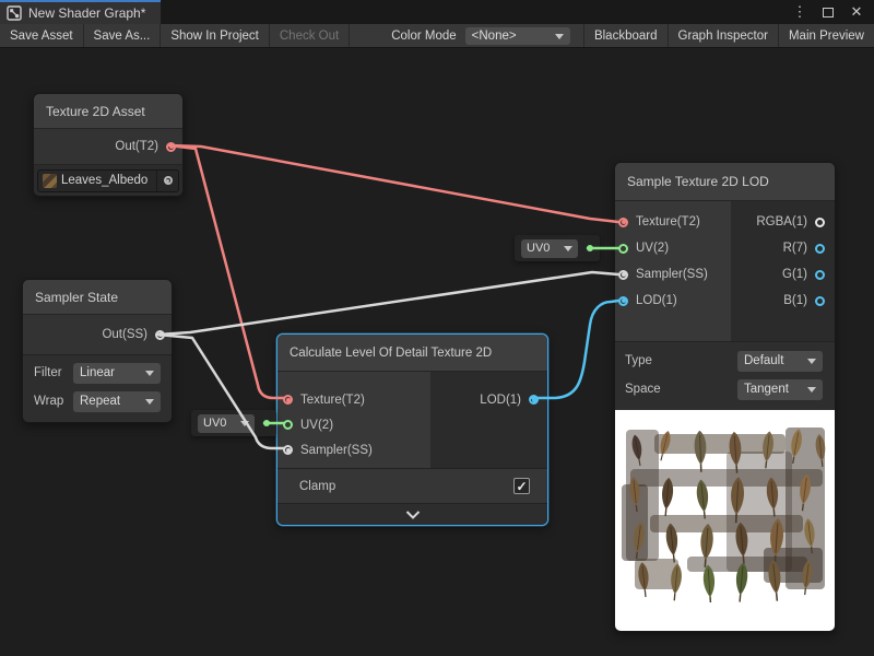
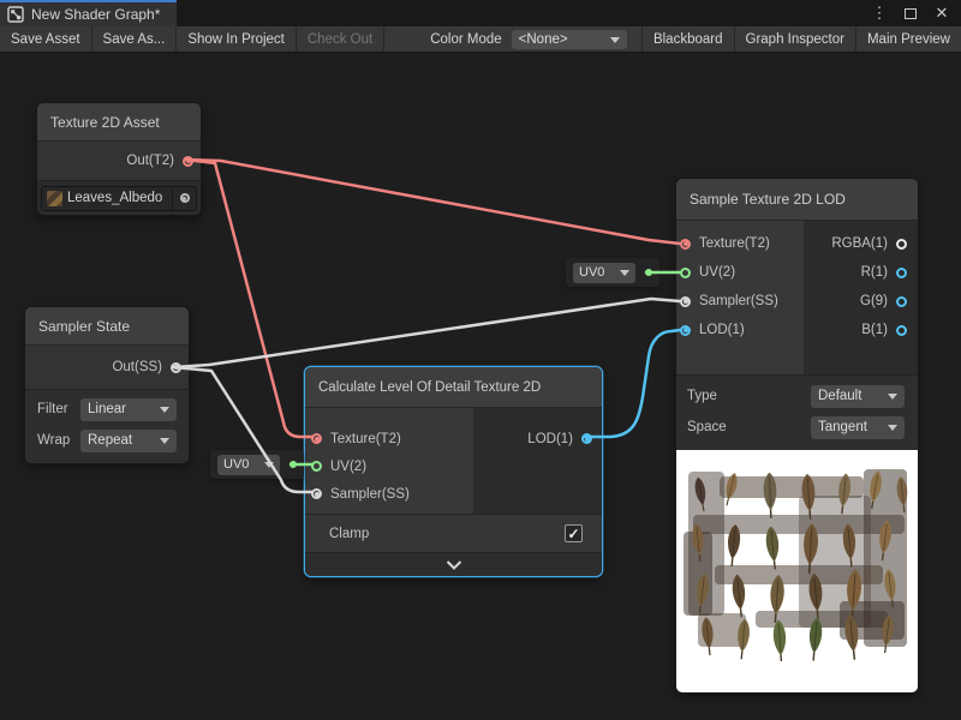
  New Shader Graph*
  ⋮
  ✕
  Save Asset
  Save As...
  Show In Project
  Check Out
  Color Mode
  <None>
  Blackboard
  Graph Inspector
  Main Preview
  Texture 2D Asset
  Out(T2)
  Leaves_Albedo
  Sampler State
  Out(SS)
  Filter
  Linear
  Wrap
  Repeat
  Calculate Level Of Detail Texture 2D
  Texture(T2)
  UV(2)
  Sampler(SS)
  LOD(1)
  Clamp
  ✓
  Sample Texture 2D LOD
  Texture(T2)
  UV(2)
  Sampler(SS)
  LOD(1)
  RGBA(1)
- R(7)
+ R(1)
- G(1)
+ G(9)
  B(1)
  Type
  Default
  Space
  Tangent
  UV0
  UV0
